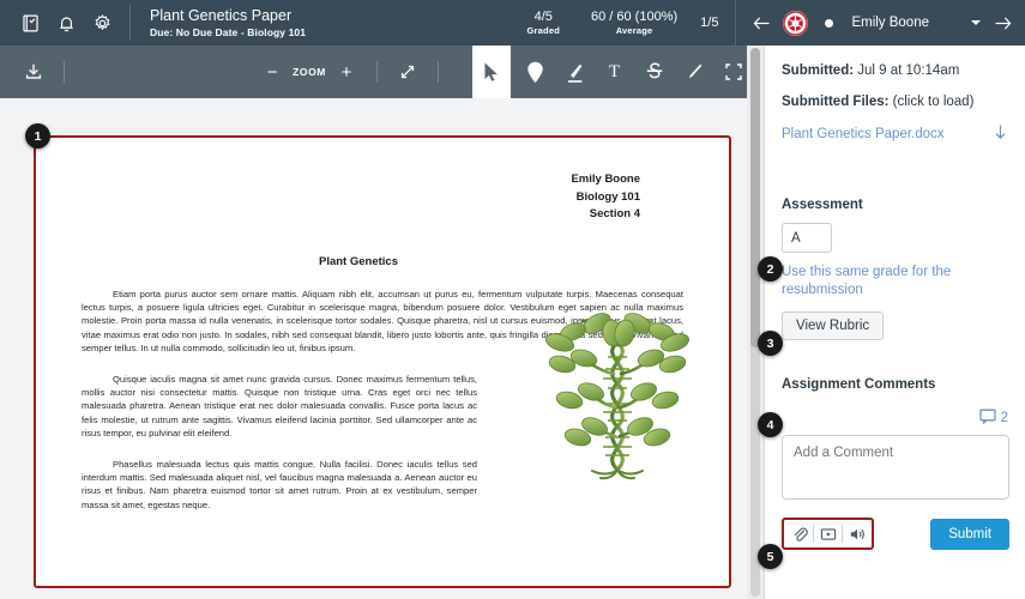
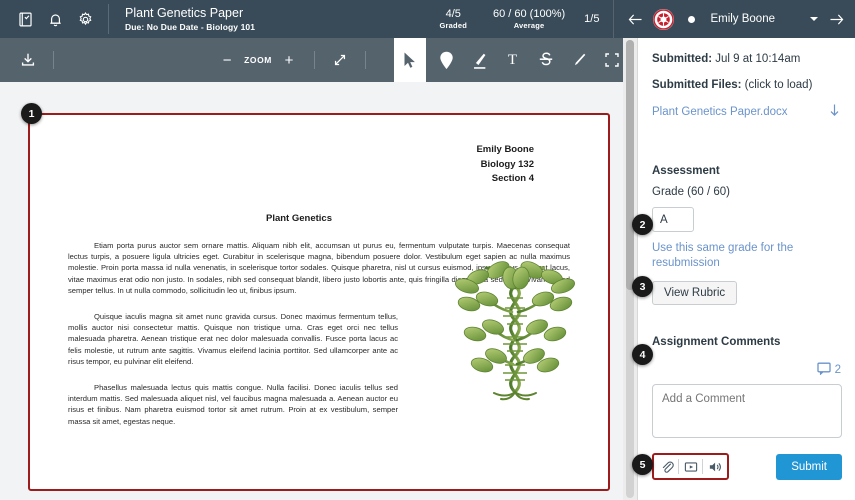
  Plant Genetics Paper
  Due: No Due Date - Biology 101
  4/5
  Graded
  60 / 60 (100%)
  Average
  1/5
  Emily Boone
  −
  ZOOM
  +
  T
  Emily Boone
- Biology 101
+ Biology 132
  Section 4
  Plant Genetics
  Etiam porta purus auctor sem ornare mattis. Aliquam nibh elit, accumsan ut purus eu, fermentum vulputate turpis. Maecenas consequat lectus turpis, a posuere ligula ultricies eget. Curabitur in scelerisque magna, bibendum posuere dolor. Vestibulum eget sapien ac nulla maximus molestie. Proin porta massa id nulla venenatis, in scelerisque tortor sodales. Quisque pharetra, nisl ut cursus euismod, ipsst lacus, vitae maximus erat odio non justo. In sodales, nibh sed consequat blandit, libero justo lobortis ante, quis fringilla di sediva semper tellus. In ut nulla commodo, sollicitudin leo ut, finibus ipsum.
  Quisque iaculis magna sit amet nunc gravida cursus. Donec maximus fermentum tellus, mollis auctor nisi consectetur mattis. Quisque non tristique urna. Cras eget orci nec tellus malesuada pharetra. Aenean tristique erat nec dolor malesuada convallis. Fusce porta lacus ac felis molestie, ut rutrum ante sagittis. Vivamus eleifend lacinia porttitor. Sed ullamcorper ante ac risus tempor, eu pulvinar elit eleifend.
  Phasellus malesuada lectus quis mattis congue. Nulla facilisi. Donec iaculis tellus sed interdum mattis. Sed malesuada aliquet nisl, vel faucibus magna malesuada a. Aenean auctor eu risus et finibus. Nam pharetra euismod tortor sit amet rutrum. Proin at ex vestibulum, semper massa sit amet, egestas neque.
  Submitted: Jul 9 at 10:14am
  Submitted Files: (click to load)
  Plant Genetics Paper.docx
  Assessment
+ Grade (60 / 60)
  A
  Use this same grade for the resubmission
  View Rubric
  Assignment Comments
  2
  Add a Comment
  Submit
  1
  2
  3
  4
  5
